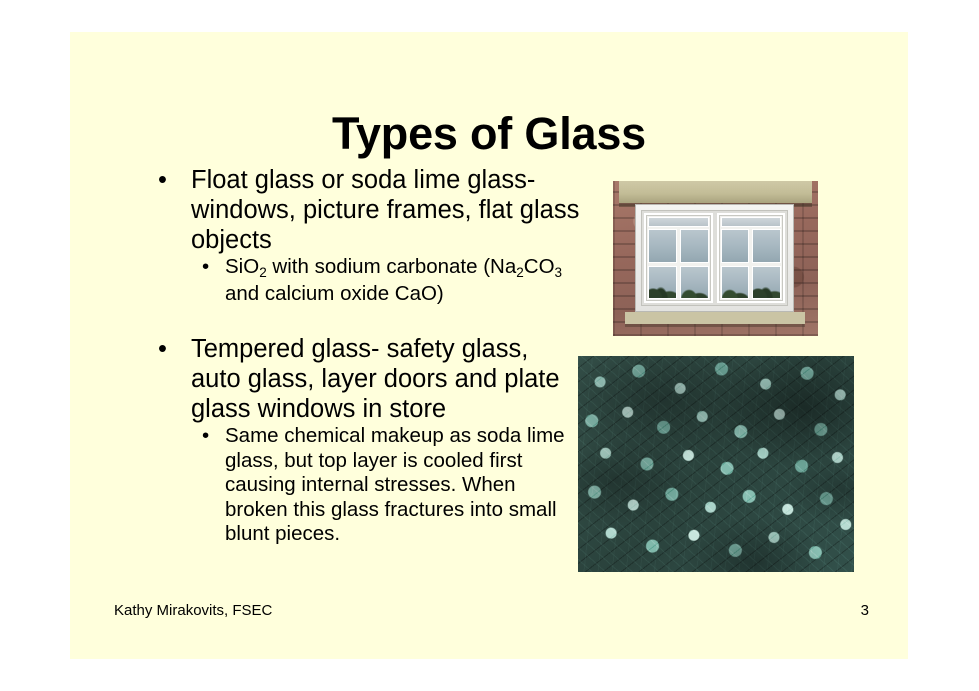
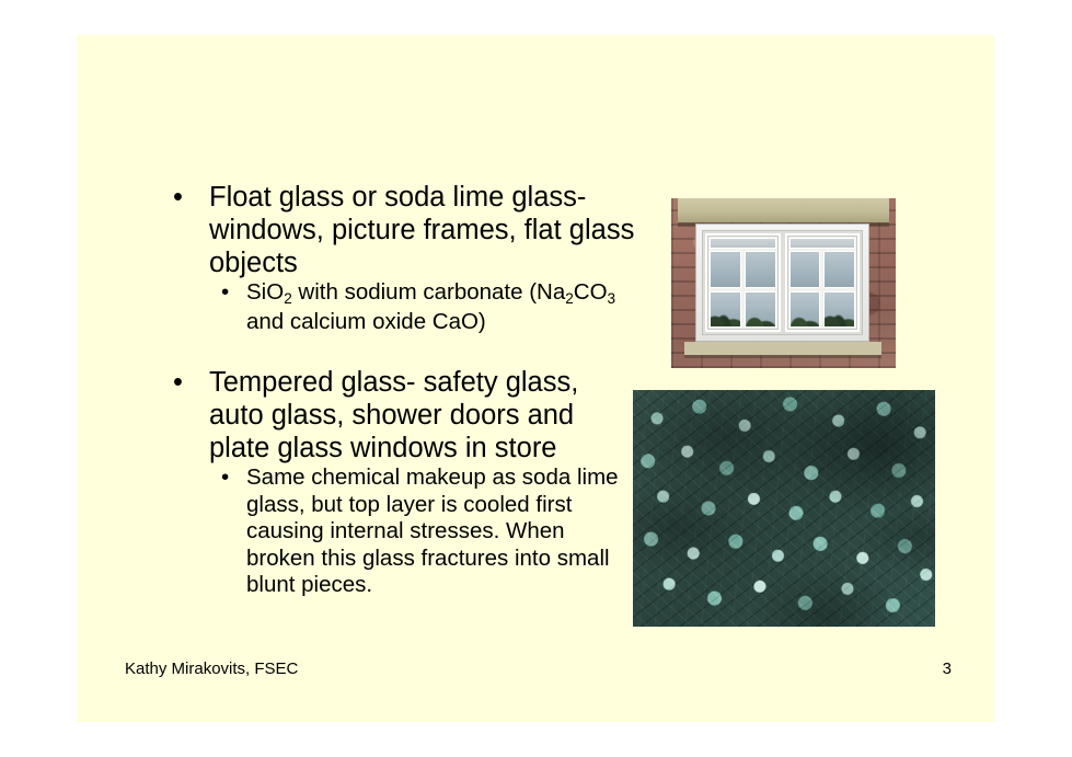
- Types of Glass
  •
  Float glass or soda lime glass- windows, picture frames, flat glass objects
  •
  SiO2 with sodium carbonate (Na2CO3 and calcium oxide CaO)
  •
- Tempered glass- safety glass, auto glass, layer doors and plate glass windows in store
+ Tempered glass- safety glass, auto glass, shower doors and plate glass windows in store
  •
  Same chemical makeup as soda lime glass, but top layer is cooled first causing internal stresses. When broken this glass fractures into small blunt pieces.
  Kathy Mirakovits, FSEC
  3
